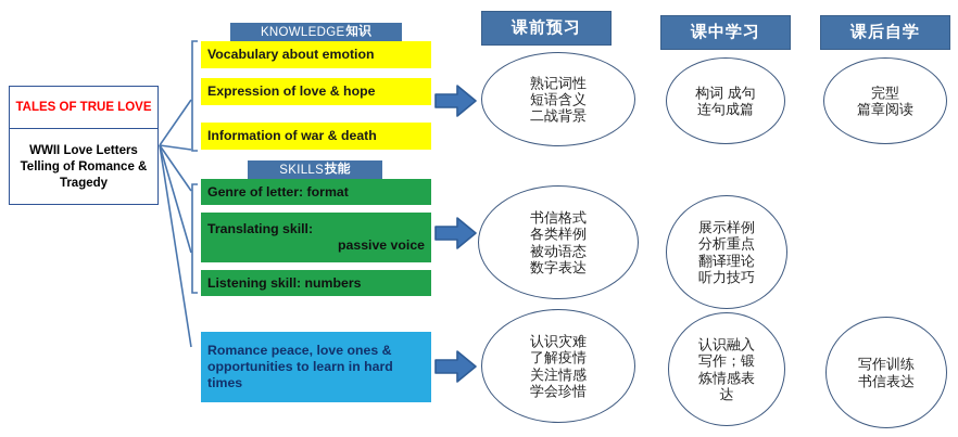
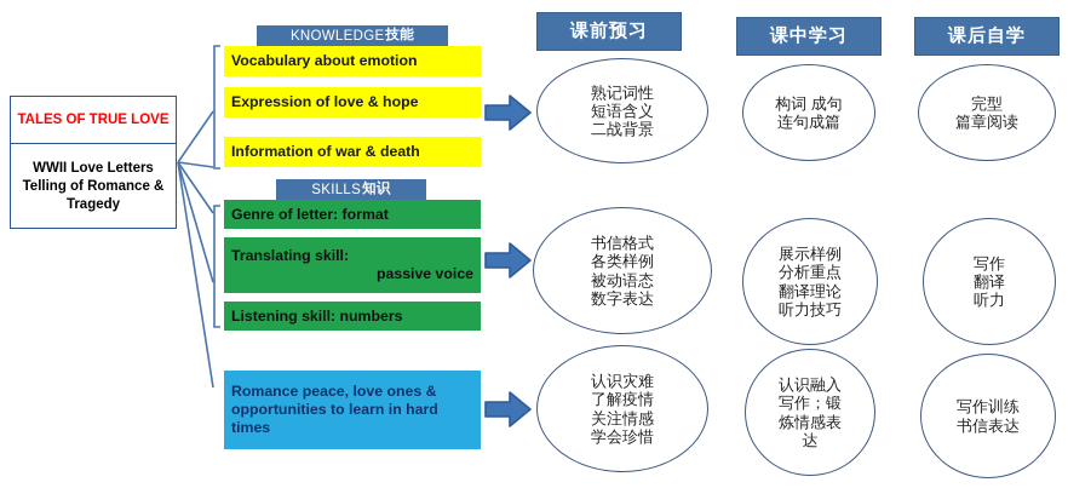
  TALES OF TRUE LOVE
  WWII Love Letters Telling of Romance & Tragedy
  KNOWLEDGE
- 知识
+ 技能
  Vocabulary about emotion
  Expression of love & hope
  Information of war & death
  SKILLS
- 技能
+ 知识
  Genre of letter: format
  Translating skill:
  passive voice
  Listening skill: numbers
  Romance peace, love ones & opportunities to learn in hard times
  课前预习
  课中学习
  课后自学
  熟记词性
  短语含义
  二战背景
  书信格式
  各类样例
  被动语态
  数字表达
  认识灾难
  了解疫情
  关注情感
  学会珍惜
  构词 成句
  连句成篇
  展示样例
  分析重点
  翻译理论
  听力技巧
  认识融入
  写作；锻
  炼情感表
  达
  完型
  篇章阅读
+ 写作
+ 翻译
+ 听力
  写作训练
  书信表达
